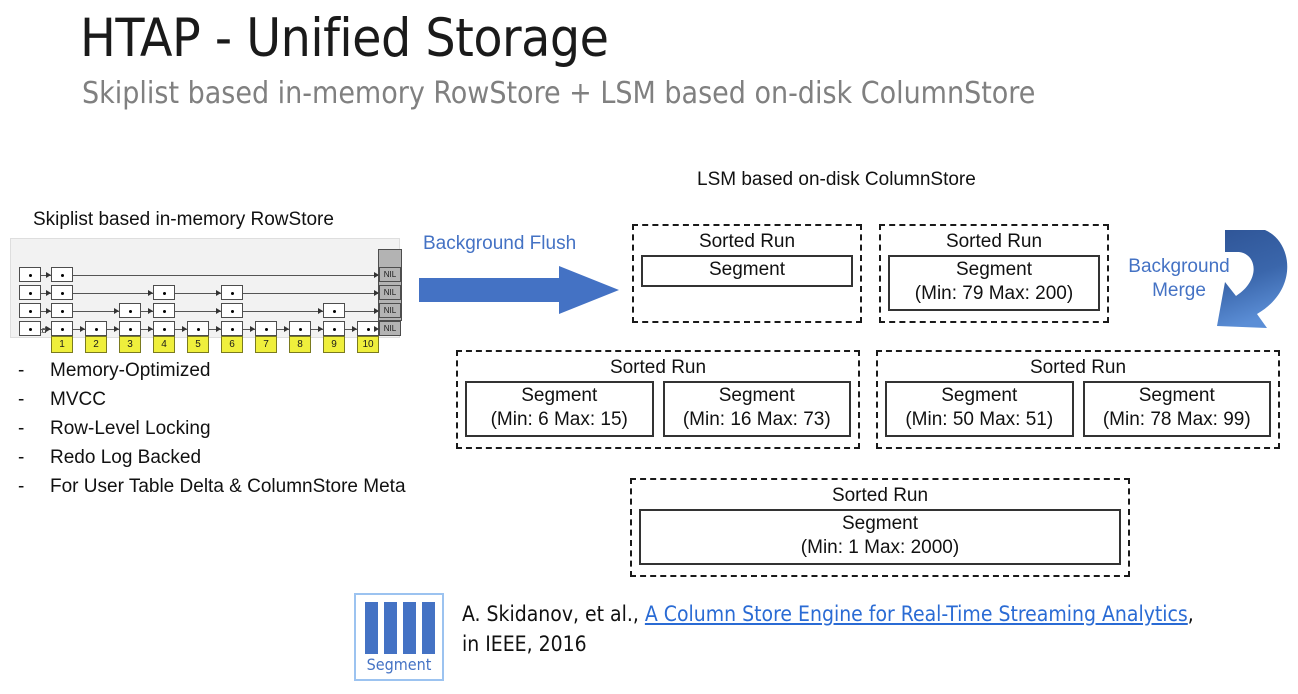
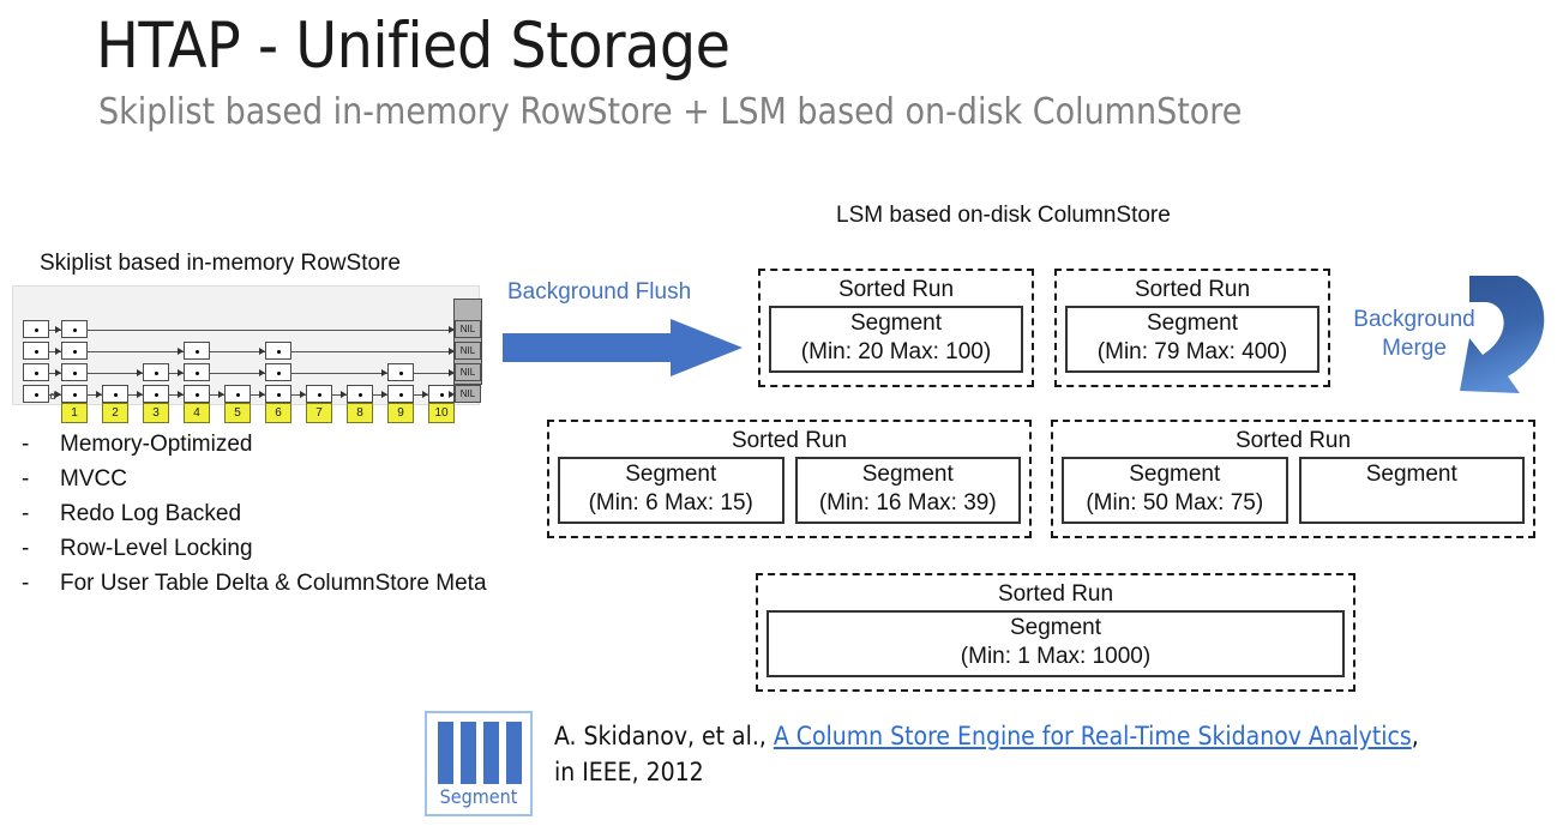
  HTAP - Unified Storage
  Skiplist based in-memory RowStore + LSM based on-disk ColumnStore
  Skiplist based in-memory RowStore
  1
  2
  3
  4
  5
  6
  7
  8
  9
  10
  NIL
  NIL
  NIL
  NIL
  -
  Memory-Optimized
  -
  MVCC
  -
- Row-Level Locking
+ Redo Log Backed
  -
- Redo Log Backed
+ Row-Level Locking
  -
  For User Table Delta & ColumnStore Meta
  Background Flush
  Background
  Merge
  LSM based on-disk ColumnStore
  Sorted Run
  Segment
+ (Min: 20 Max: 100)
  Sorted Run
  Segment
- (Min: 79 Max: 200)
+ (Min: 79 Max: 400)
  Sorted Run
  Segment
  (Min: 6 Max: 15)
  Segment
- (Min: 16 Max: 73)
+ (Min: 16 Max: 39)
  Sorted Run
  Segment
- (Min: 50 Max: 51)
+ (Min: 50 Max: 75)
  Segment
- (Min: 78 Max: 99)
  Sorted Run
  Segment
- (Min: 1 Max: 2000)
+ (Min: 1 Max: 1000)
  Segment
- A. Skidanov, et al., A Column Store Engine for Real-Time Streaming Analytics,
+ A. Skidanov, et al., A Column Store Engine for Real-Time Skidanov Analytics,
- in IEEE, 2016
+ in IEEE, 2012
